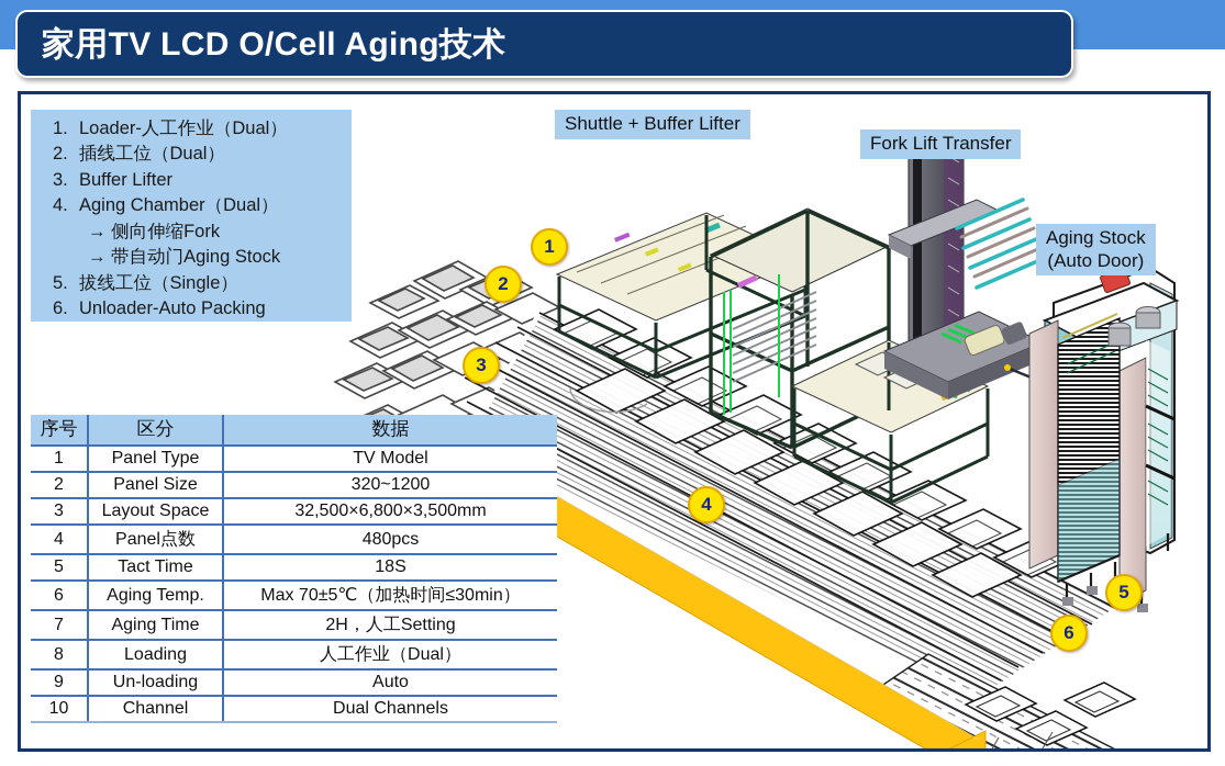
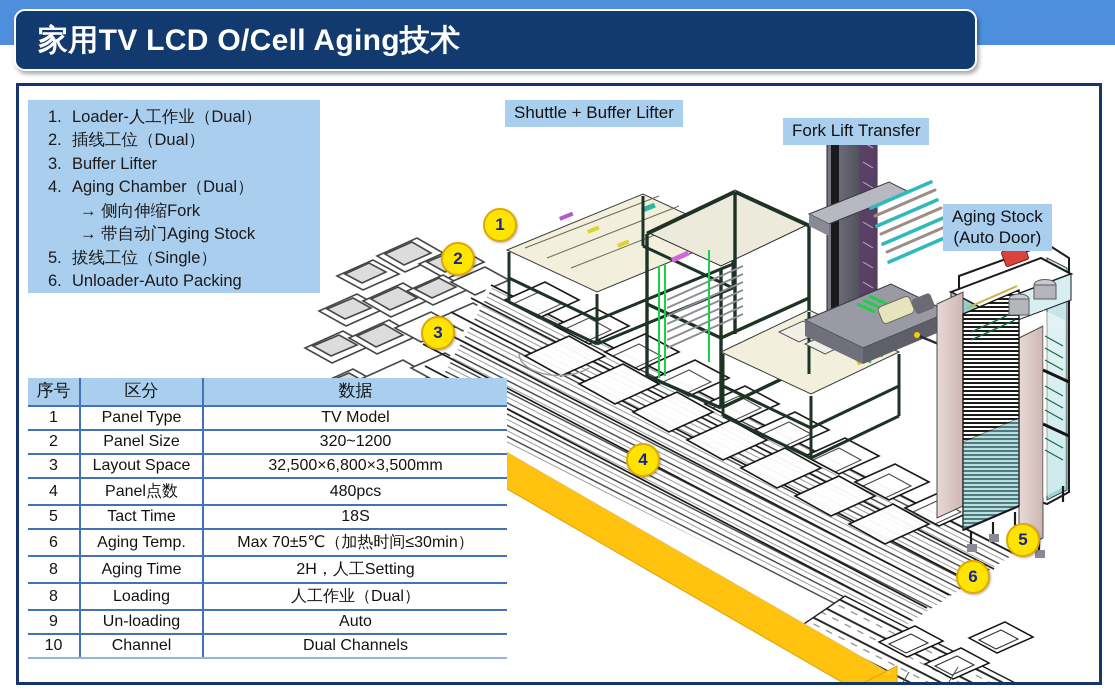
  家用TV LCD O/Cell Aging技术
  1.
  Loader-人工作业（Dual）
  2.
  插线工位（Dual）
  3.
  Buffer Lifter
  4.
  Aging Chamber（Dual）
  → 侧向伸缩Fork
  → 带自动门Aging Stock
  5.
  拔线工位（Single）
  6.
  Unloader-Auto Packing
  序号	区分	数据
  1	Panel Type	TV Model
  2	Panel Size	320~1200
  3	Layout Space	32,500×6,800×3,500mm
  4	Panel点数	480pcs
  5	Tact Time	18S
  6	Aging Temp.	Max 70±5℃（加热时间≤30min）
- 7	Aging Time	2H，人工Setting
+ 8	Aging Time	2H，人工Setting
  8	Loading	人工作业（Dual）
  9	Un-loading	Auto
  10	Channel	Dual Channels
  Shuttle + Buffer Lifter
  Fork Lift Transfer
  Aging Stock
  (Auto Door)
  1
  2
  3
  4
  5
  6
